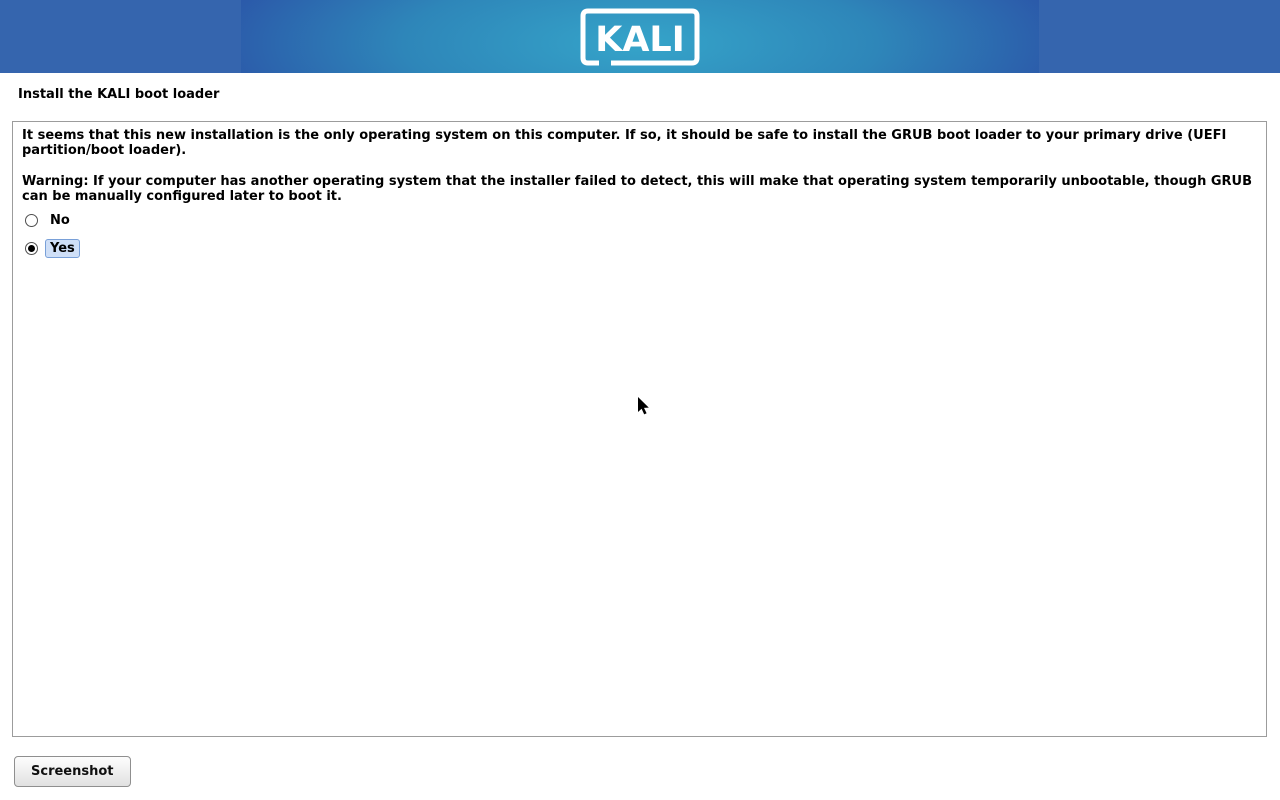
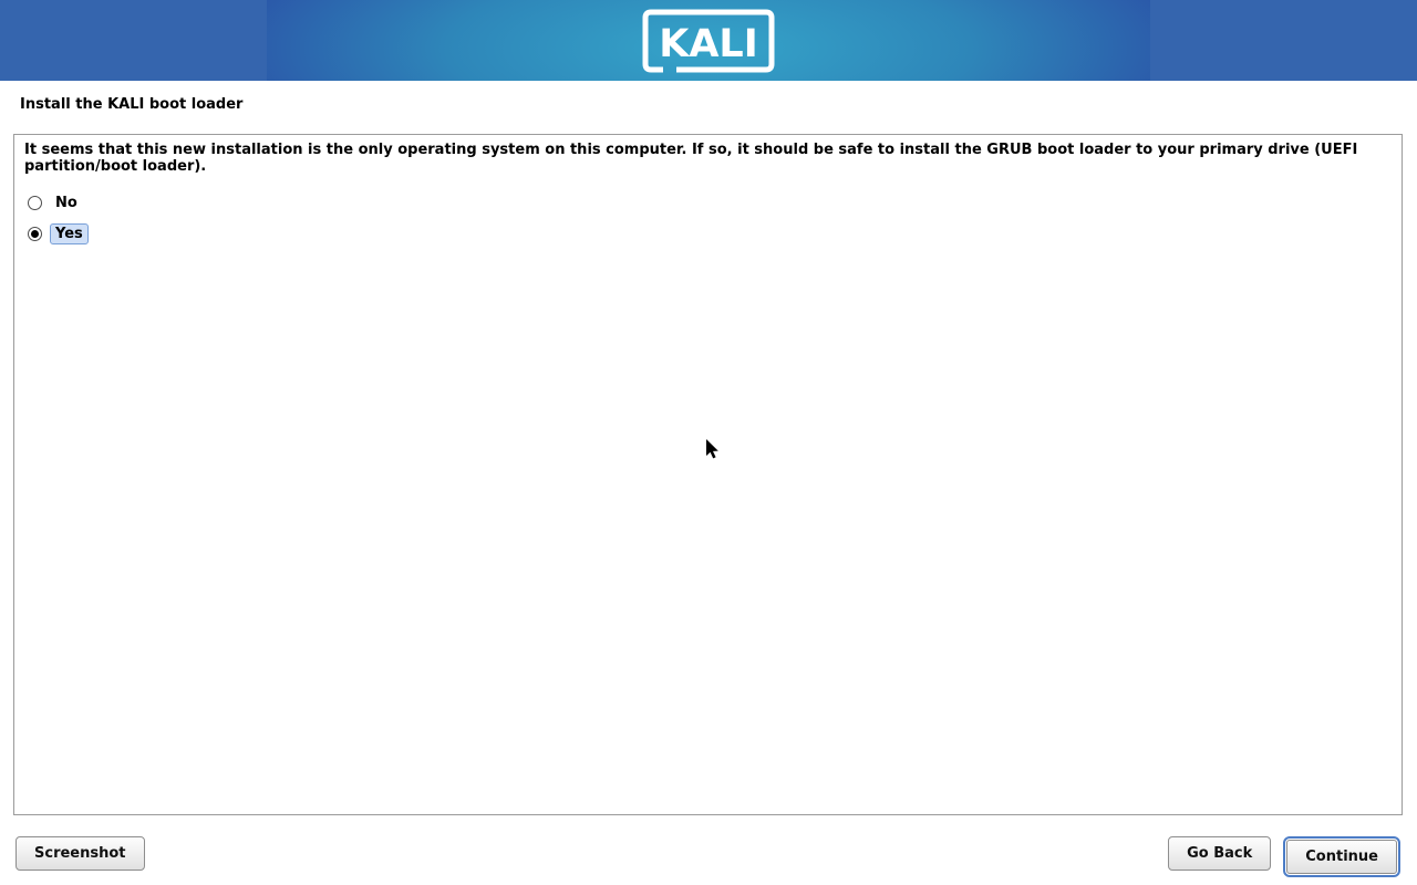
  KALI
  Install the KALI boot loader
  It seems that this new installation is the only operating system on this computer. If so, it should be safe to install the GRUB boot loader to your primary drive (UEFI partition/boot loader).
- Warning: If your computer has another operating system that the installer failed to detect, this will make that operating system temporarily unbootable, though GRUB can be manually configured later to boot it.
  No
  Yes
  Screenshot
+ Go Back
+ Continue
